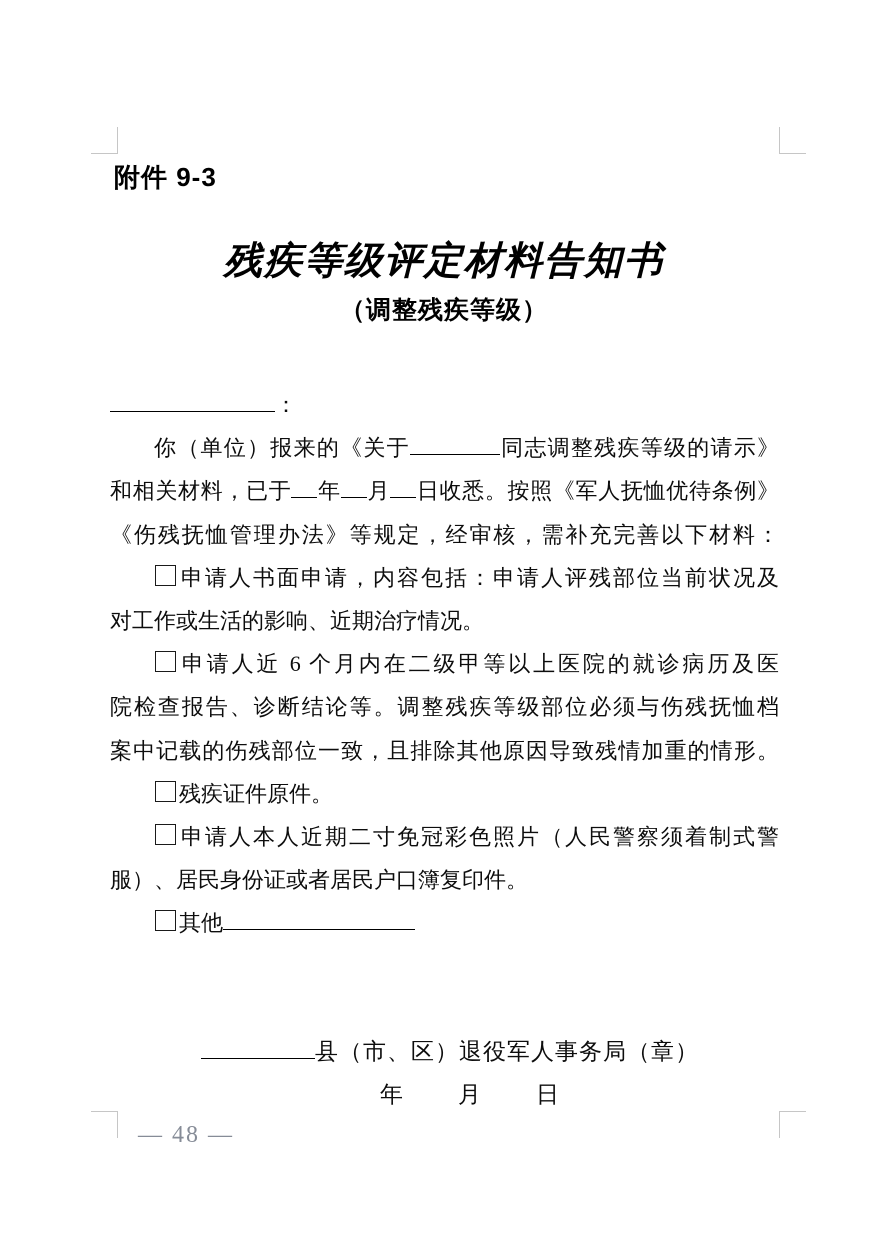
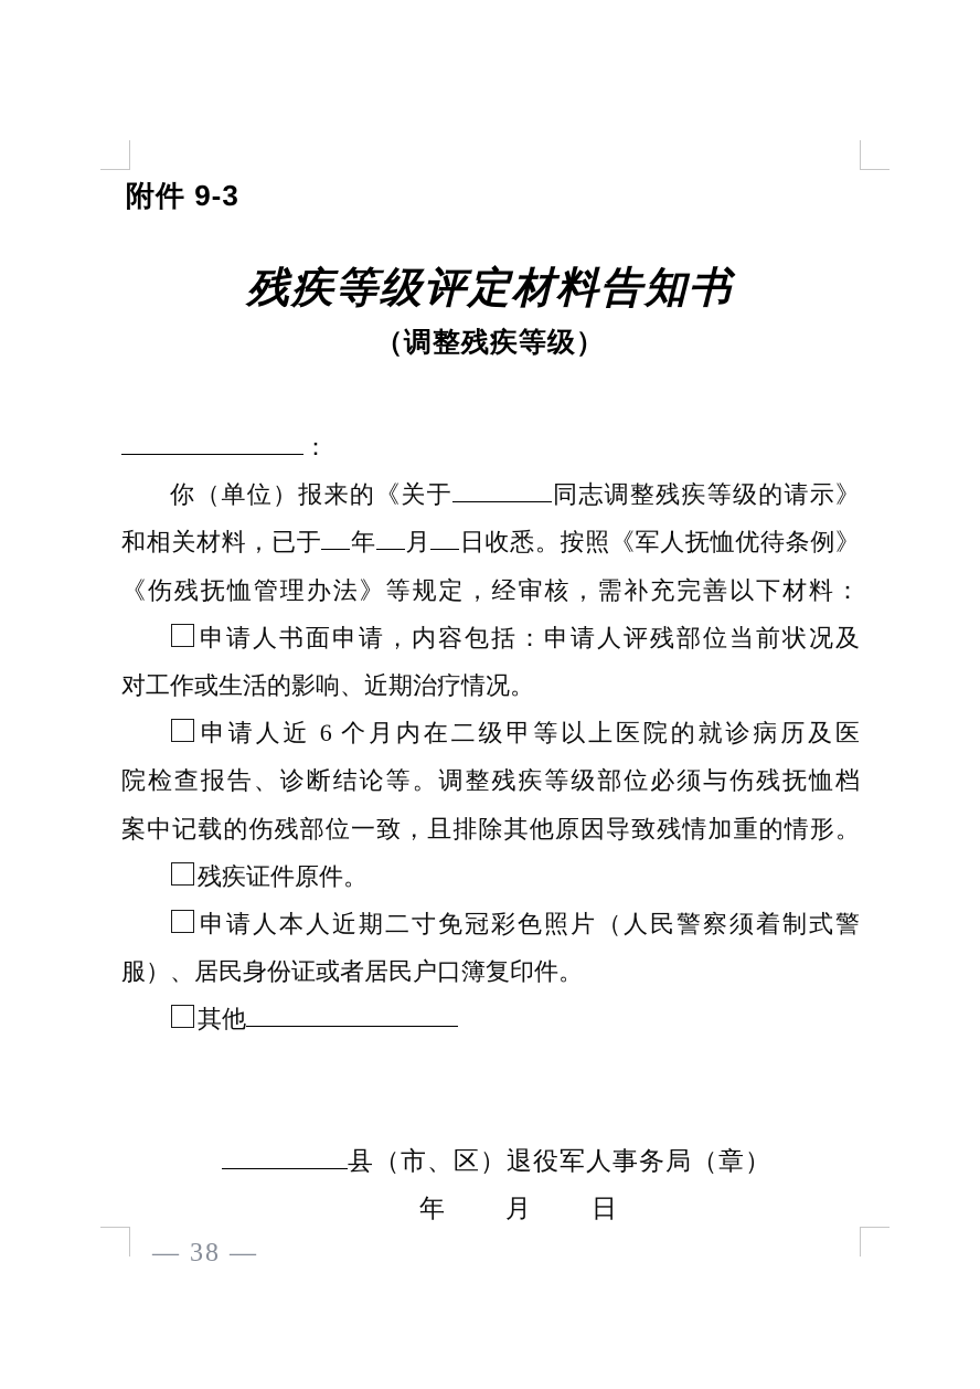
  附件 9-3
  残疾等级评定材料告知书
  （调整残疾等级）
  ：
  你（单位）报来的《关于 同志调整残疾等级的请示》
  和相关材料，已于 年 月 日收悉。按照《军人抚恤优待条例》
  《伤残抚恤管理办法》等规定，经审核，需补充完善以下材料：
  申请人书面申请，内容包括：申请人评残部位当前状况及
  对工作或生活的影响、近期治疗情况。
  申请人近 6 个月内在二级甲等以上医院的就诊病历及医
  院检查报告、诊断结论等。调整残疾等级部位必须与伤残抚恤档
  案中记载的伤残部位一致，且排除其他原因导致残情加重的情形。
  残疾证件原件。
  申请人本人近期二寸免冠彩色照片（人民警察须着制式警
  服）、居民身份证或者居民户口簿复印件。
  其他
  县（市、区）退役军人事务局（章）
  年
  月
  日
- — 48 —
+ — 38 —
